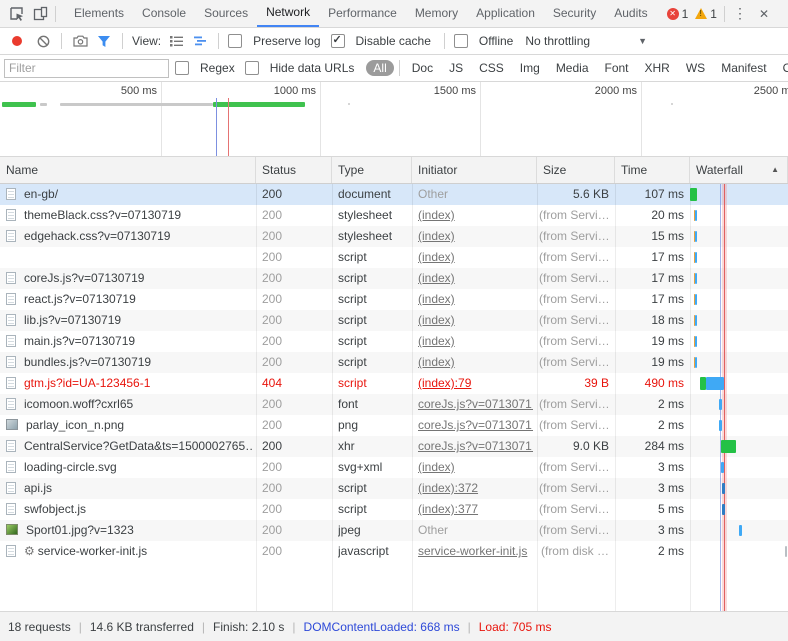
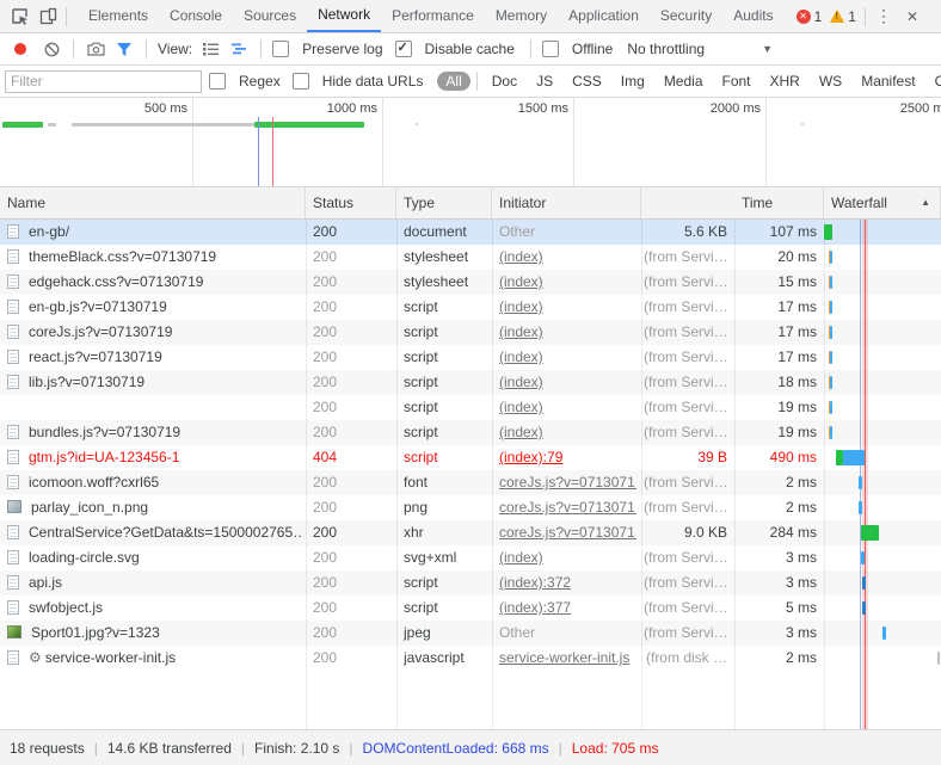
  Elements
  Console
  Sources
  Network
  Performance
  Memory
  Application
  Security
  Audits
  1
  1
  View:
  Preserve log
  Disable cache
  Offline
  No throttling
  Filter
  Regex
  Hide data URLs
  All
  Doc
  JS
  CSS
  Img
  Media
  Font
  XHR
  WS
  Manifest
  500 ms
  1000 ms
  1500 ms
  2000 ms
  2500 m
  Name
  Status
  Type
  Initiator
- Size
  Time
  Waterfall
  en-gb/
  200
  document
  Other
  5.6 KB
  107 ms
  themeBlack.css?v=07130719
  200
  stylesheet
  (index)
  (from Servi…
  20 ms
  edgehack.css?v=07130719
  200
  stylesheet
  (index)
  (from Servi…
  15 ms
+ en-gb.js?v=07130719
  200
  script
  (index)
  (from Servi…
  17 ms
  coreJs.js?v=07130719
  200
  script
  (index)
  (from Servi…
  17 ms
  react.js?v=07130719
  200
  script
  (index)
  (from Servi…
  17 ms
  lib.js?v=07130719
  200
  script
  (index)
  (from Servi…
  18 ms
- main.js?v=07130719
  200
  script
  (index)
  (from Servi…
  19 ms
  bundles.js?v=07130719
  200
  script
  (index)
  (from Servi…
  19 ms
  gtm.js?id=UA-123456-1
  404
  script
  (index):79
  39 B
  490 ms
  icomoon.woff?cxrl65
  200
  font
  coreJs.js?v=0713071
  (from Servi…
  2 ms
  parlay_icon_n.png
  200
  png
  coreJs.js?v=0713071
  (from Servi…
  2 ms
  CentralService?GetData&ts=1500002765…
  200
  xhr
  coreJs.js?v=0713071
  9.0 KB
  284 ms
  loading-circle.svg
  200
  svg+xml
  (index)
  (from Servi…
  3 ms
  api.js
  200
  script
  (index):372
  (from Servi…
  3 ms
  swfobject.js
  200
  script
  (index):377
  (from Servi…
  5 ms
  Sport01.jpg?v=1323
  200
  jpeg
  Other
  (from Servi…
  3 ms
  service-worker-init.js
  200
  javascript
  service-worker-init.js
  (from disk …
  2 ms
  18 requests
  14.6 KB transferred
  Finish: 2.10 s
  DOMContentLoaded: 668 ms
  Load: 705 ms
